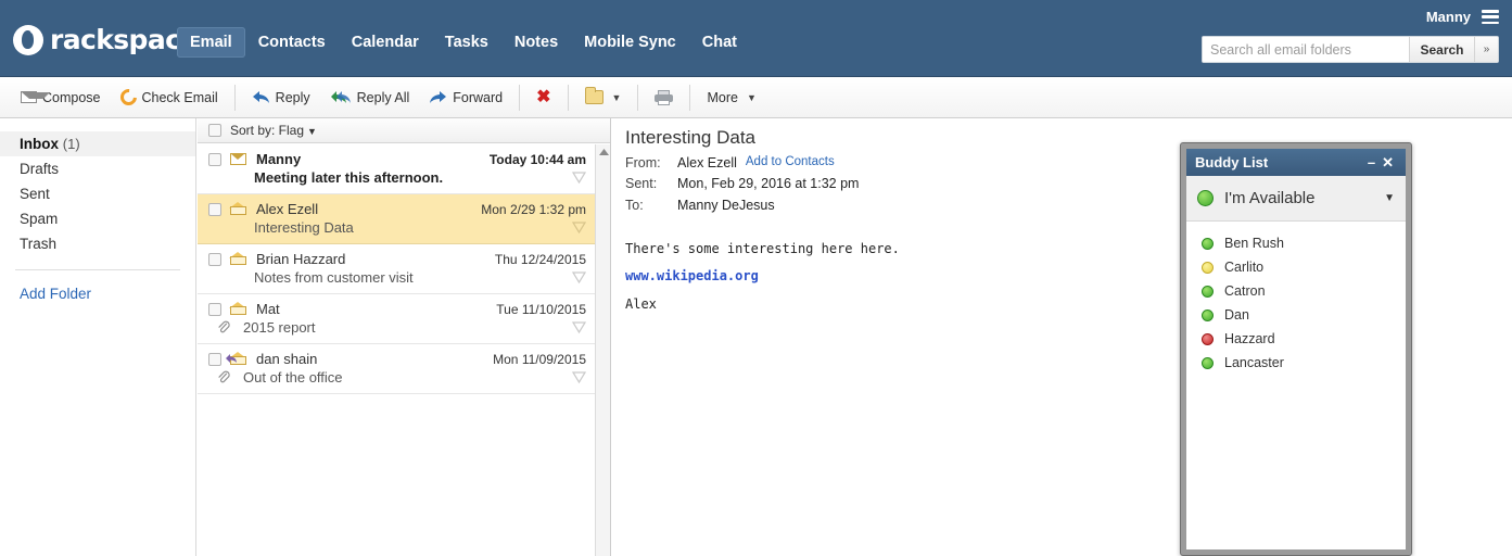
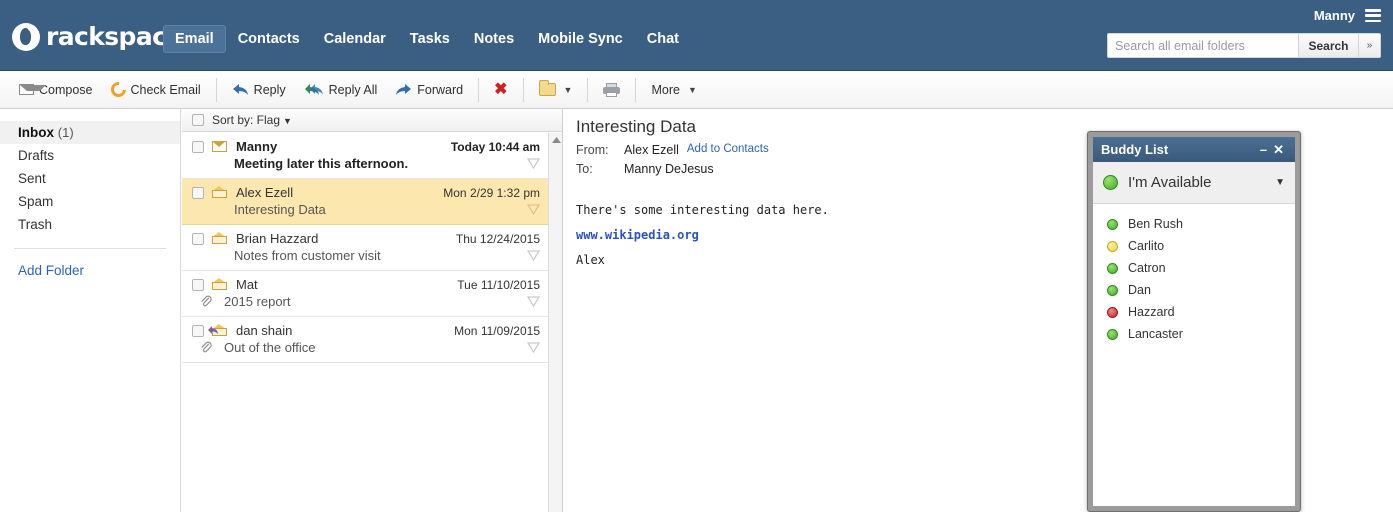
  rackspac
  Email
  Contacts
  Calendar
  Tasks
  Notes
  Mobile Sync
  Chat
  Manny
  Search all email folders
  Search
  »
  ompose
  Check Email
  Reply
  Reply All
  Forward
  ✖
  ▼
  More
  ▼
  Inbox (1)
  Drafts
  Sent
  Spam
  Trash
  Add Folder
  Sort by: Flag ▼
  Manny
  Today 10:44 am
  Meeting later this afternoon.
  Alex Ezell
  Mon 2/29 1:32 pm
  Interesting Data
  Brian Hazzard
  Thu 12/24/2015
  Notes from customer visit
  Mat
  Tue 11/10/2015
  2015 report
  dan shain
  Mon 11/09/2015
  Out of the office
  Interesting Data
  From:
  Alex Ezell
  Add to Contacts
- Sent:
- Mon, Feb 29, 2016 at 1:32 pm
  To:
  Manny DeJesus
- There's some interesting here here.
+ There's some interesting data here.
  www.wikipedia.org
  Alex
  Buddy List
  –
  ✕
  I'm Available
  ▼
  Ben Rush
  Carlito
  Catron
  Dan
  Hazzard
  Lancaster
